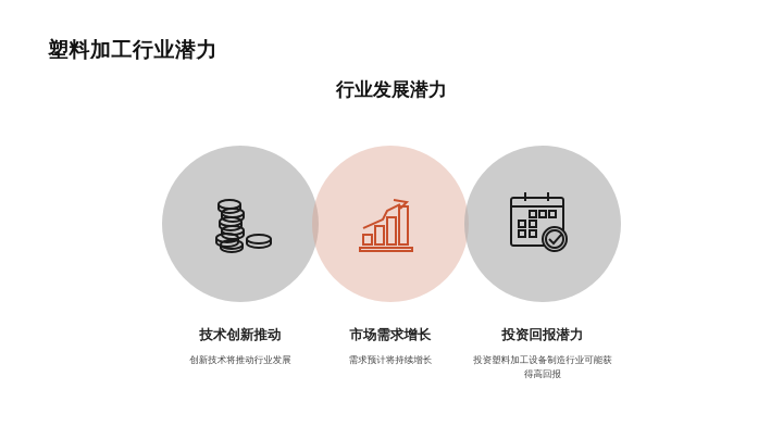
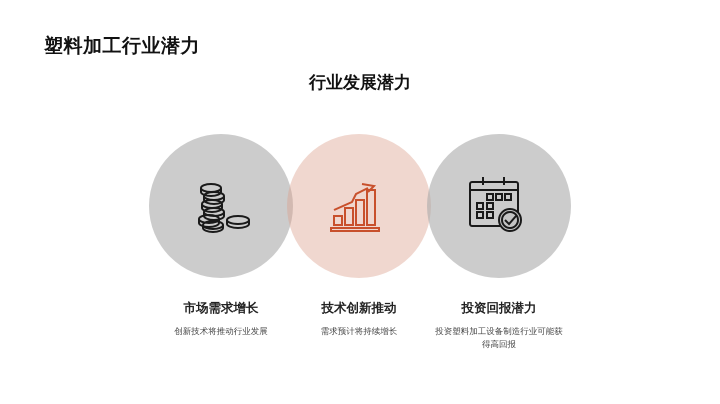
  塑料加工行业潜力
  行业发展潜力
- 技术创新推动
+ 市场需求增长
  创新技术将推动行业发展
- 市场需求增长
+ 技术创新推动
  需求预计将持续增长
  投资回报潜力
  投资塑料加工设备制造行业可能获得高回报
